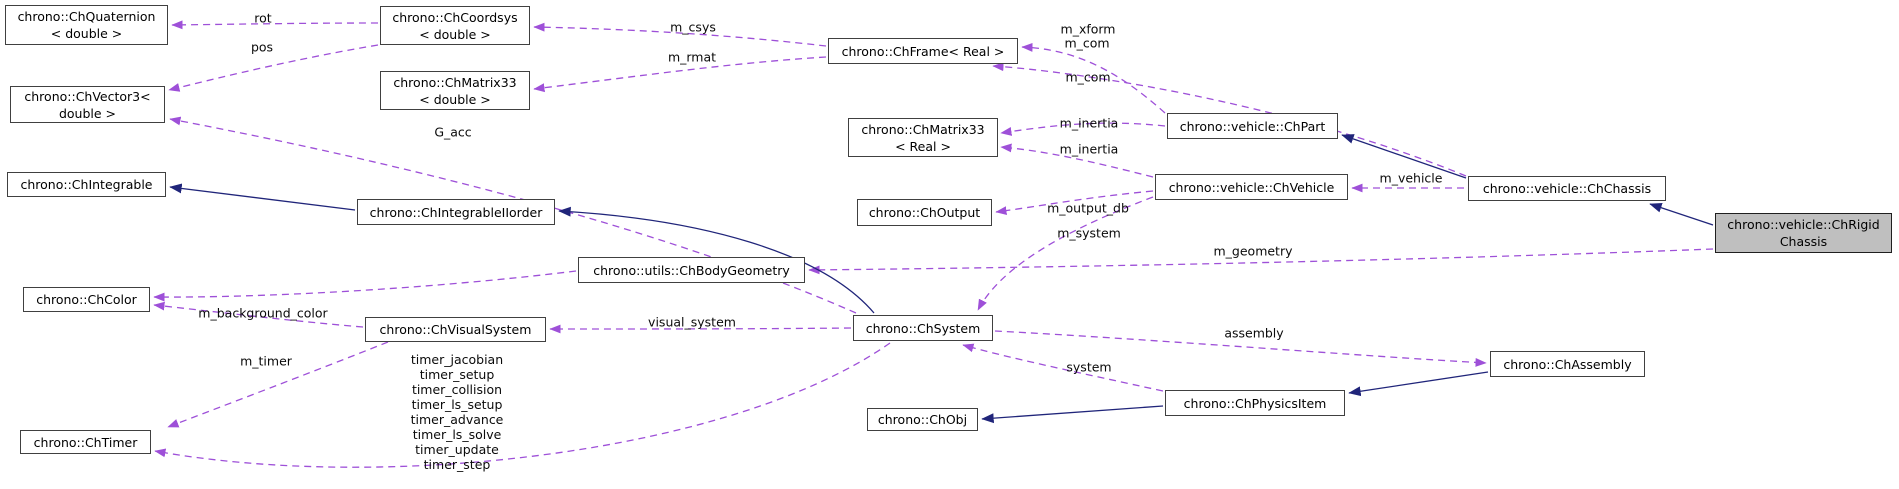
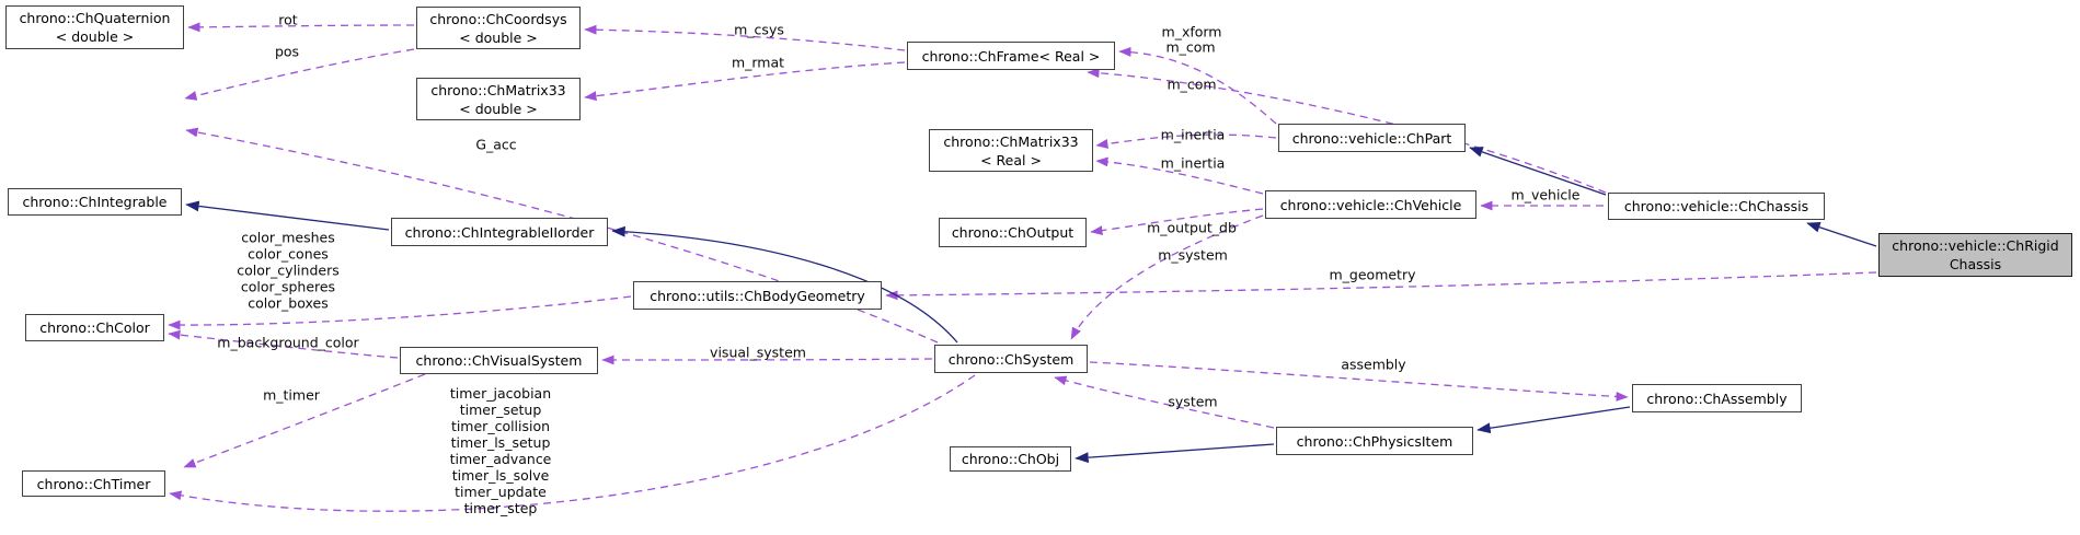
  chrono::ChQuaternion
  < double >
- chrono::ChVector3<
- double >
  chrono::ChCoordsys
  < double >
  chrono::ChMatrix33
  < double >
  chrono::ChFrame< Real >
  chrono::ChMatrix33
  < Real >
  chrono::ChOutput
  chrono::vehicle::ChPart
  chrono::vehicle::ChVehicle
  chrono::vehicle::ChChassis
  chrono::vehicle::ChRigid
  Chassis
  chrono::ChIntegrable
  chrono::ChIntegrableIIorder
  chrono::utils::ChBodyGeometry
  chrono::ChColor
  chrono::ChVisualSystem
  chrono::ChSystem
  chrono::ChAssembly
  chrono::ChPhysicsItem
  chrono::ChObj
  chrono::ChTimer
  rot
  pos
  m_csys
  m_rmat
  m_xform
  m_com
  m_com
  m_inertia
  m_inertia
  m_vehicle
  m_output_db
  m_system
  m_geometry
  G_acc
+ color_meshes
+ color_cones
+ color_cylinders
+ color_spheres
+ color_boxes
  m_background_color
  visual_system
  m_timer
  timer_jacobian
  timer_setup
  timer_collision
  timer_ls_setup
  timer_advance
  timer_ls_solve
  timer_update
  timer_step
  assembly
  system
